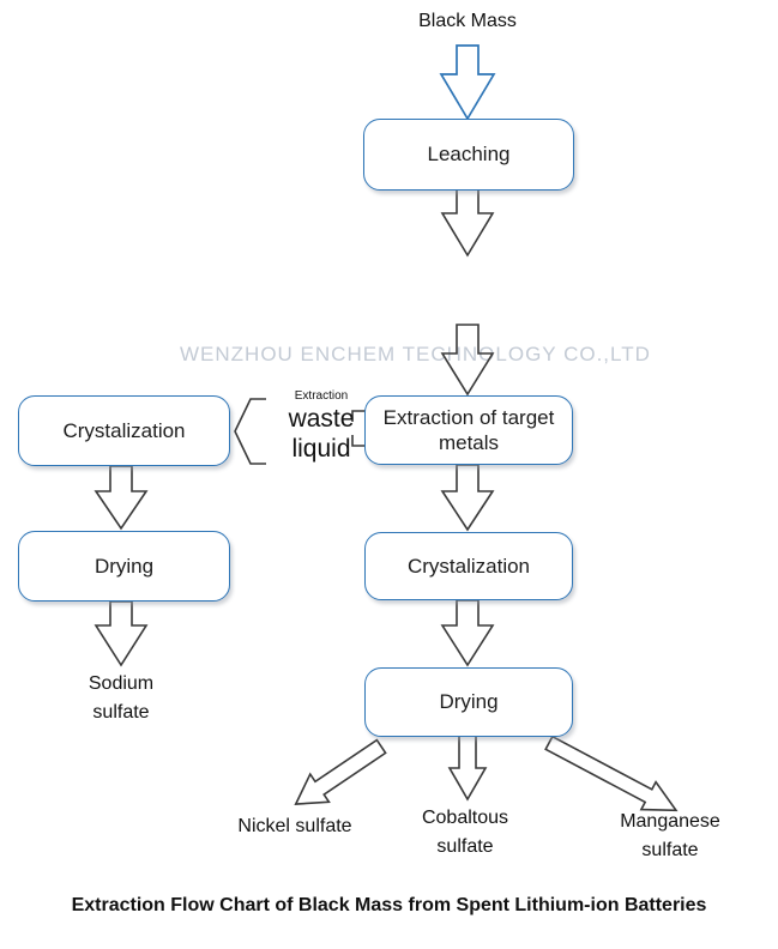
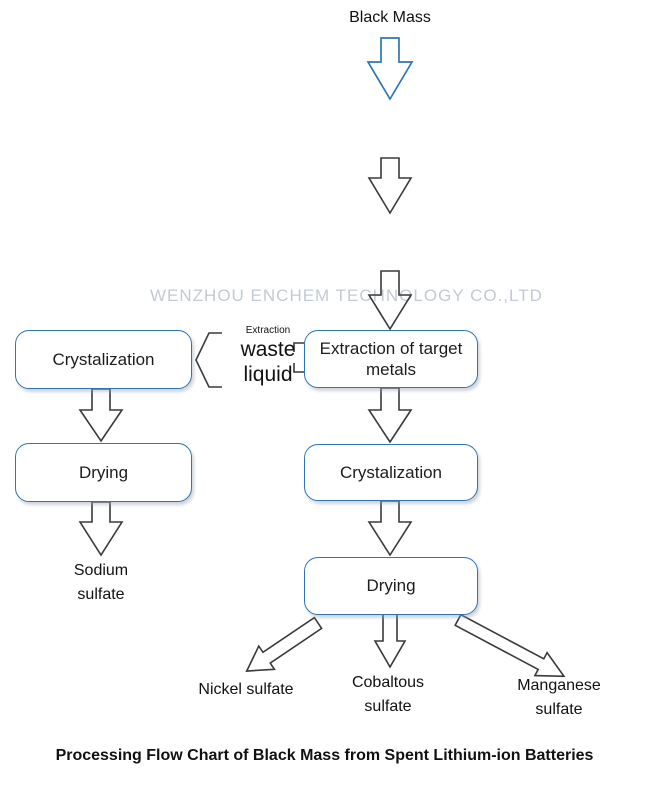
  WENZHOU ENCHEM TECNLOGY CO.,LTD
- Leaching
  Extraction of target
  metals
  Crystalization
  Drying
  Crystalization
  Drying
  Black Mass
  Sodium
  sulfate
  Nickel sulfate
  Cobaltous
  sulfate
  Manganese
  sulfate
  Extraction
  waste
  liquid
- Extraction Flow Chart of Black Mass from Spent Lithium-ion Batteries
+ Processing Flow Chart of Black Mass from Spent Lithium-ion Batteries
